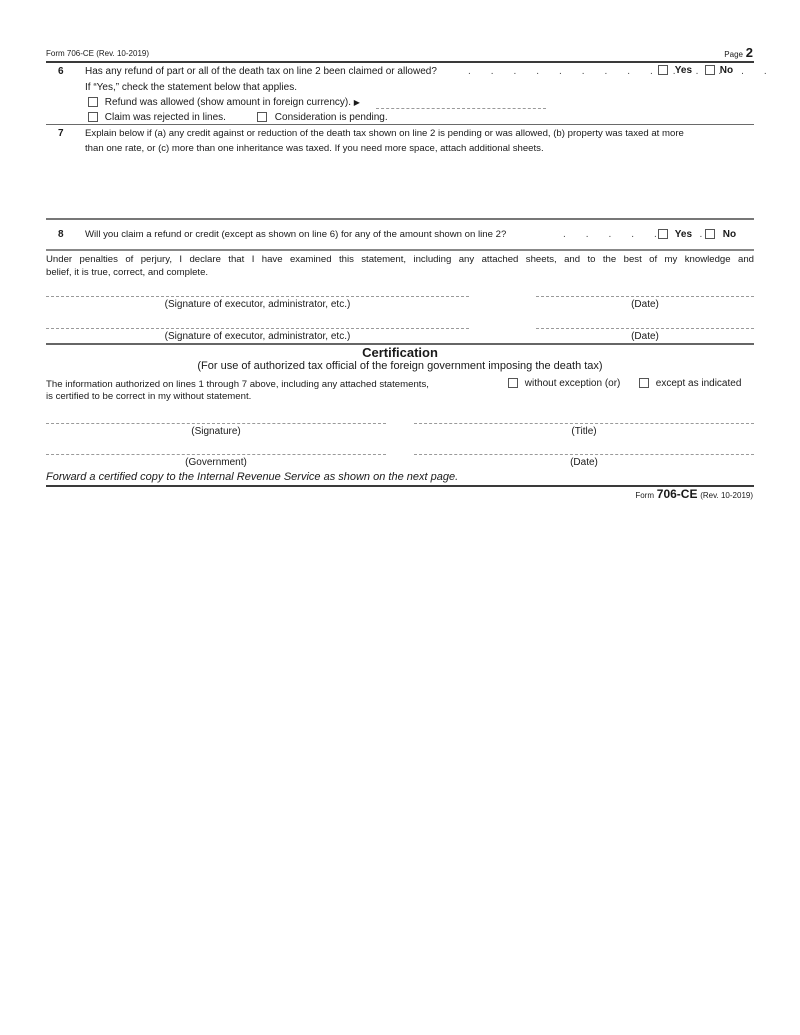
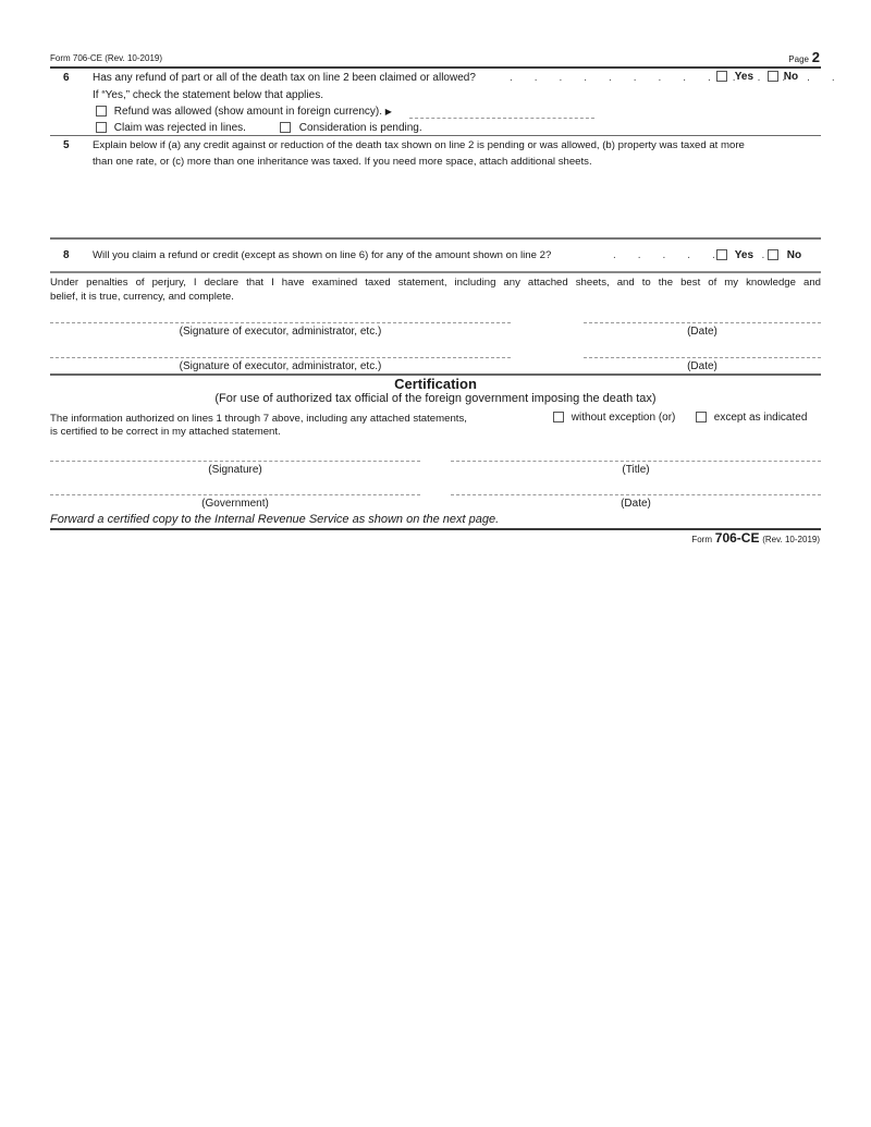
  Form 706-CE (Rev. 10-2019)
  Page 2
  6
  Has any refund of part or all of the death tax on line 2 been claimed or allowed?
  . . . . . . . . . . . . . .
  Yes
  No
  If “Yes,” check the statement below that applies.
  Refund was allowed (show amount in foreign currency). ▶
  Claim was rejected in lines.
  Consideration is pending.
- 7
+ 5
  Explain below if (a) any credit against or reduction of the death tax shown on line 2 is pending or was allowed, (b) property was taxed at more
  than one rate, or (c) more than one inheritance was taxed. If you need more space, attach additional sheets.
  8
  Will you claim a refund or credit (except as shown on line 6) for any of the amount shown on line 2?
  . . . . .
  Yes
  No
- Under penalties of perjury, I declare that I have examined this statement, including any attached sheets, and to the best of my knowledge and
+ Under penalties of perjury, I declare that I have examined taxed statement, including any attached sheets, and to the best of my knowledge and
- belief, it is true, correct, and complete.
+ belief, it is true, currency, and complete.
  (Signature of executor, administrator, etc.)
  (Date)
  (Signature of executor, administrator, etc.)
  (Date)
  Certification
  (For use of authorized tax official of the foreign government imposing the death tax)
  The information authorized on lines 1 through 7 above, including any attached statements,
- is certified to be correct in my without statement.
+ is certified to be correct in my attached statement.
  without exception (or)
  except as indicated
  (Signature)
  (Title)
  (Government)
  (Date)
  Forward a certified copy to the Internal Revenue Service as shown on the next page.
  Form 706-CE (Rev. 10-2019)
